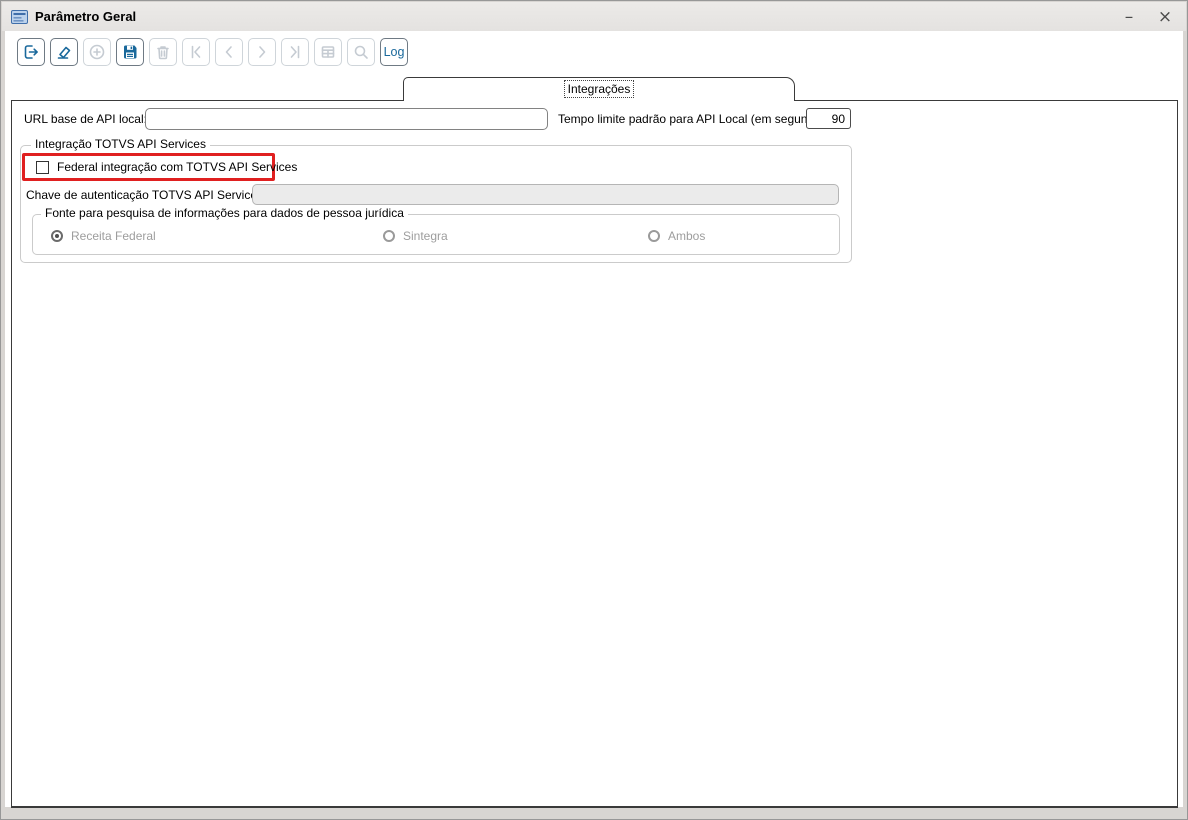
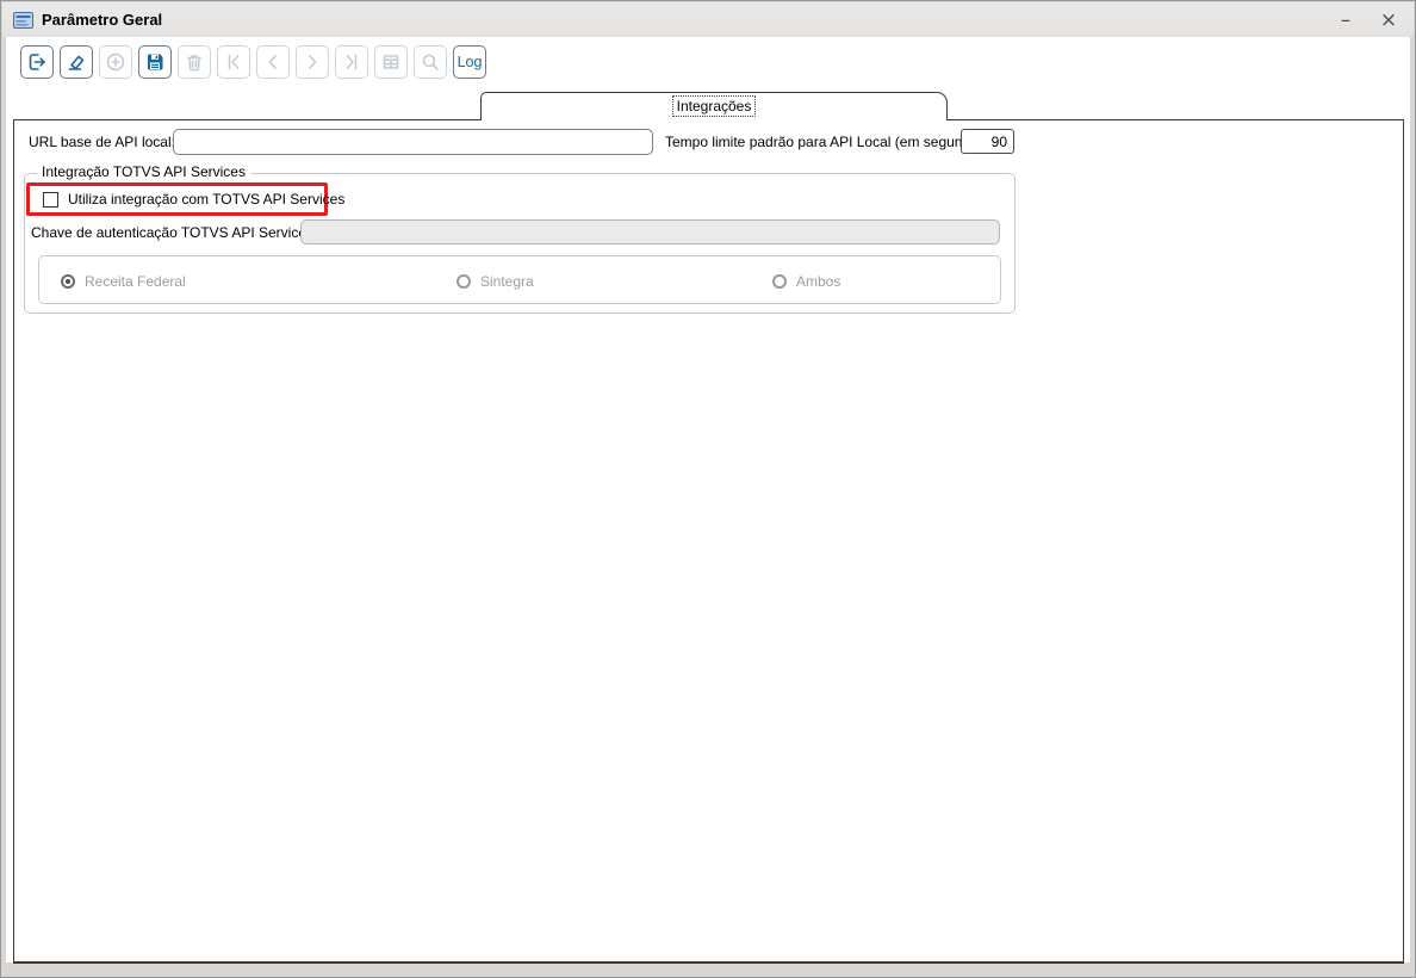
  Parâmetro Geral
  –
  ×
  Log
  Integrações
  URL base de API local
  Tempo limite padrão para API Local (em segun
  90
  Integração TOTVS API Services
- Federal integração com TOTVS API Services
+ Utiliza integração com TOTVS API Services
  Chave de autenticação TOTVS API Servic
- Fonte para pesquisa de informações para dados de pessoa jurídica
  Receita Federal
  Sintegra
  Ambos
